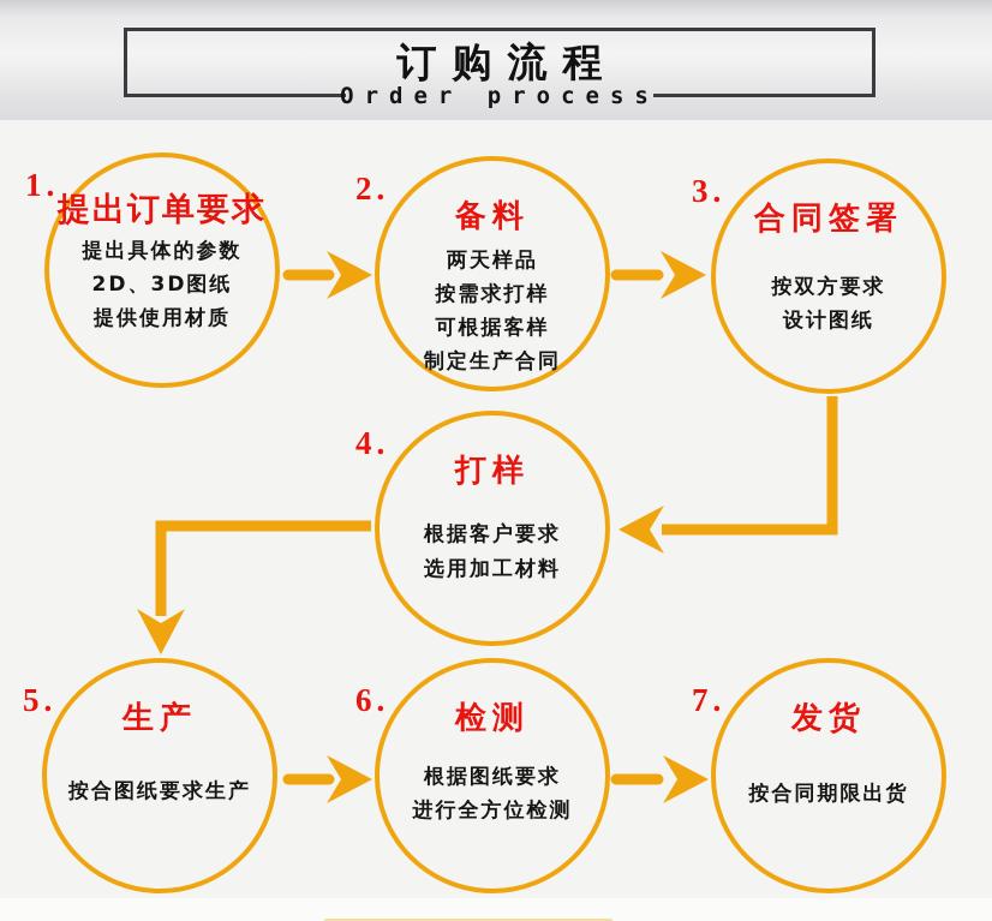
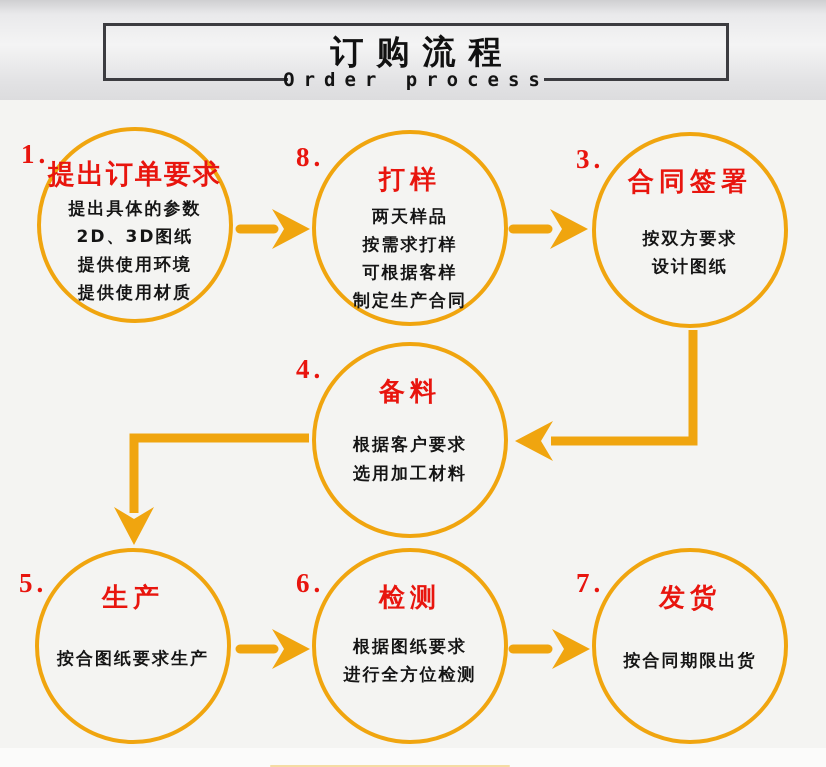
  订购流程
  Order process
  1.
  提出订单要求
  提出具体的参数
  2D、3D图纸
+ 提供使用环境
  提供使用材质
- 2.
+ 8.
- 备料
+ 打样
  两天样品
  按需求打样
  可根据客样
  制定生产合同
  3.
  合同签署
  按双方要求
  设计图纸
  4.
- 打样
+ 备料
  根据客户要求
  选用加工材料
  5.
  生产
  按合图纸要求生产
  6.
  检测
  根据图纸要求
  进行全方位检测
  7.
  发货
  按合同期限出货
